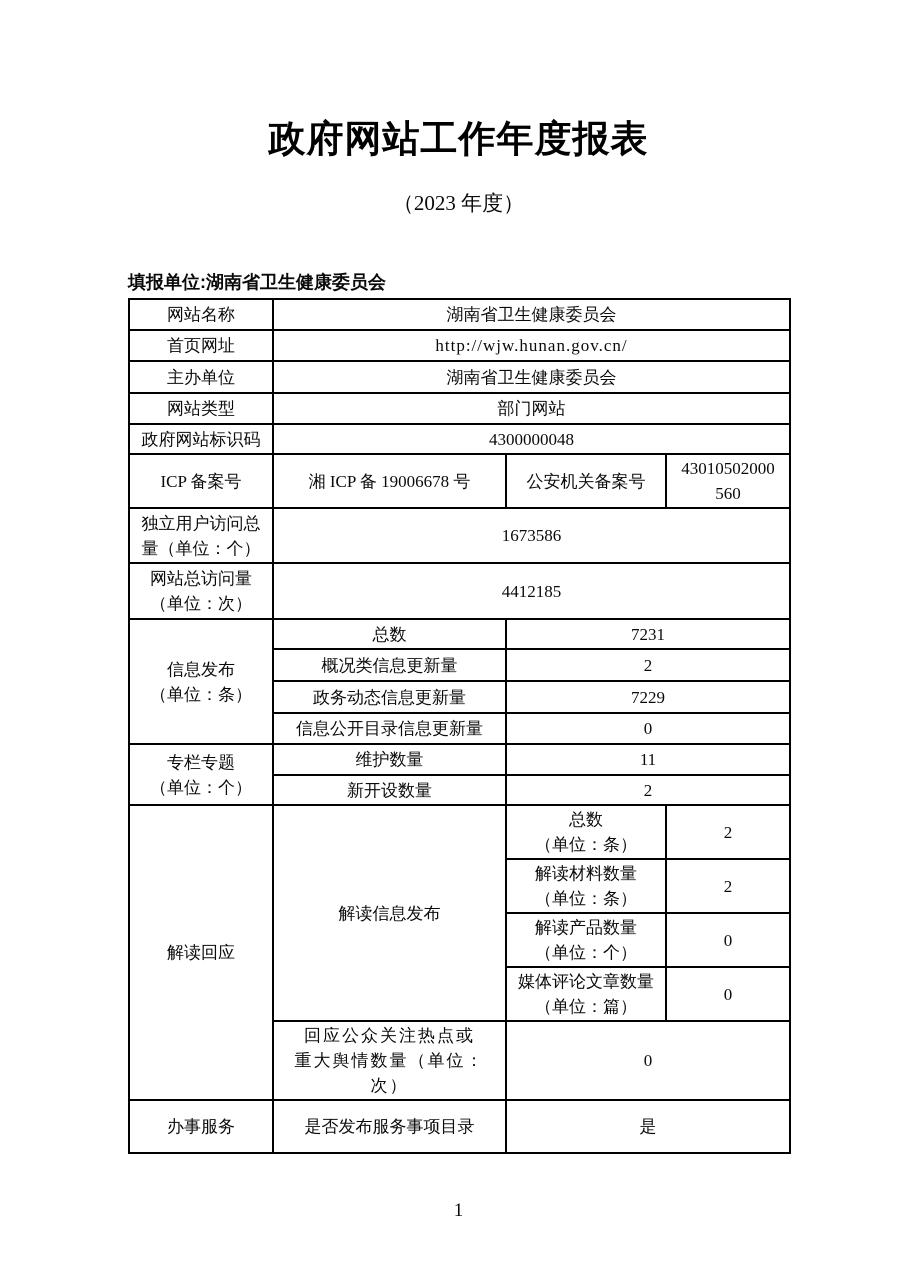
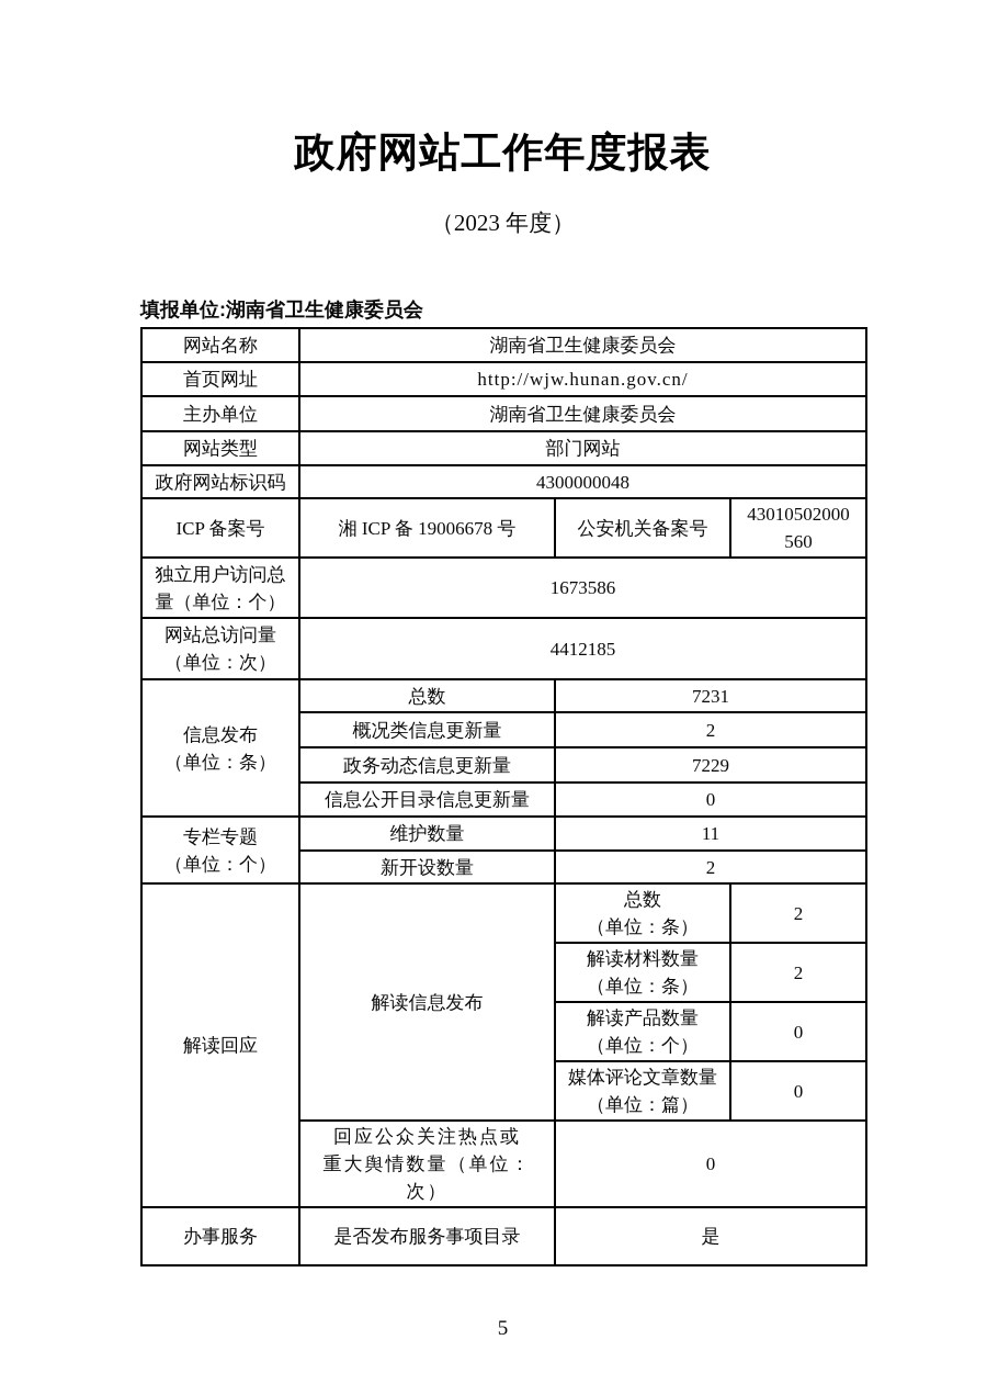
  政府网站工作年度报表
  （2023 年度）
  填报单位:湖南省卫生健康委员会
  网站名称	湖南省卫生健康委员会
  首页网址	http://wjw.hunan.gov.cn/
  主办单位	湖南省卫生健康委员会
  网站类型	部门网站
  政府网站标识码	4300000048
  ICP 备案号	湘 ICP 备 19006678 号	公安机关备案号	43010502000 560
  独立用户访问总 量（单位：个）	1673586
  网站总访问量 （单位：次）	4412185
  信息发布 （单位：条）	总数	7231
  概况类信息更新量	2
  政务动态信息更新量	7229
  信息公开目录信息更新量	0
  专栏专题 （单位：个）	维护数量	11
  新开设数量	2
  解读回应	解读信息发布	总数 （单位：条）	2
  解读材料数量 （单位：条）	2
  解读产品数量 （单位：个）	0
  媒体评论文章数量 （单位：篇）	0
  回应公众关注热点或 重大舆情数量（单位： 次）	0
  办事服务	是否发布服务事项目录	是
- 1
+ 5
